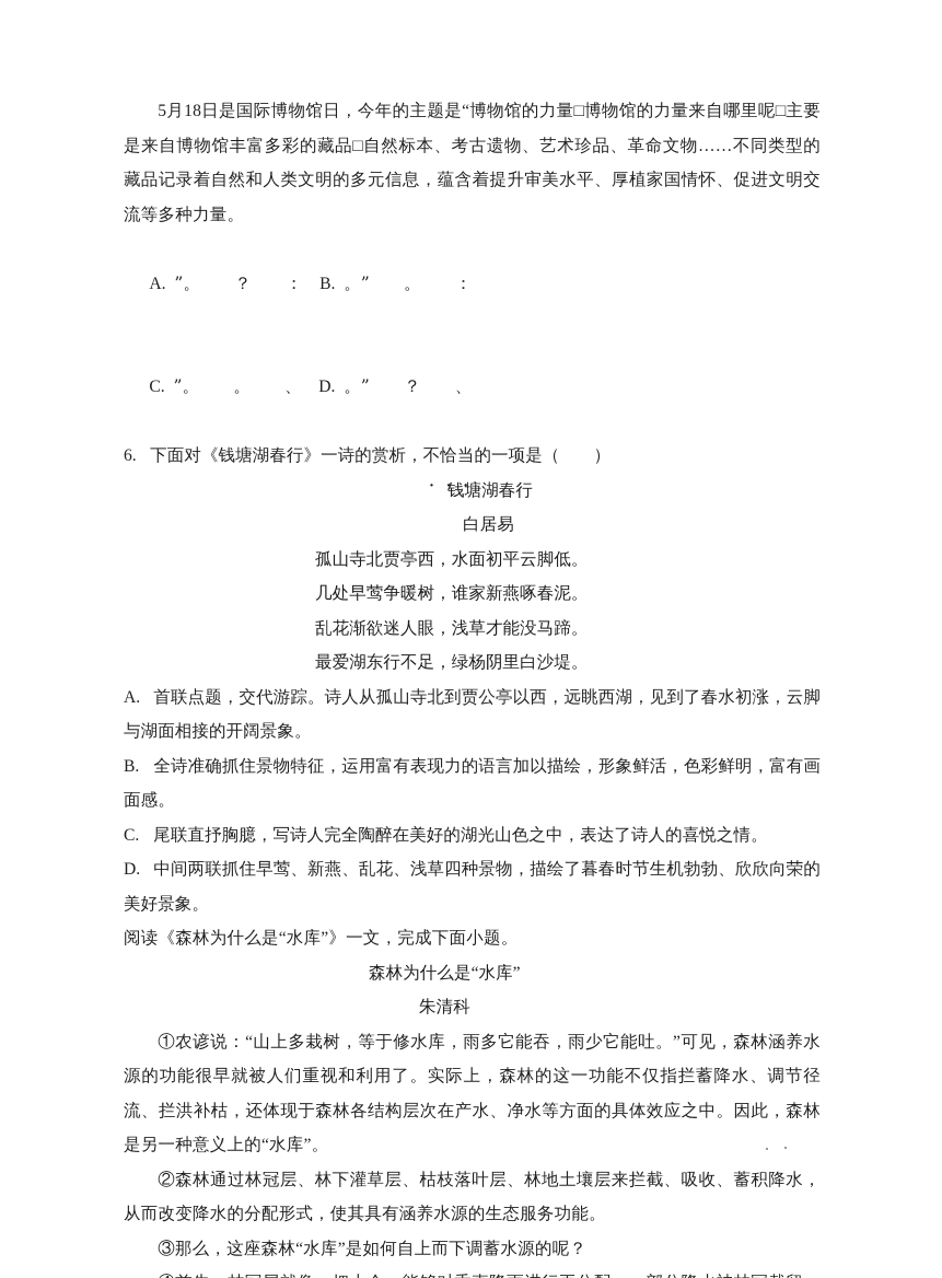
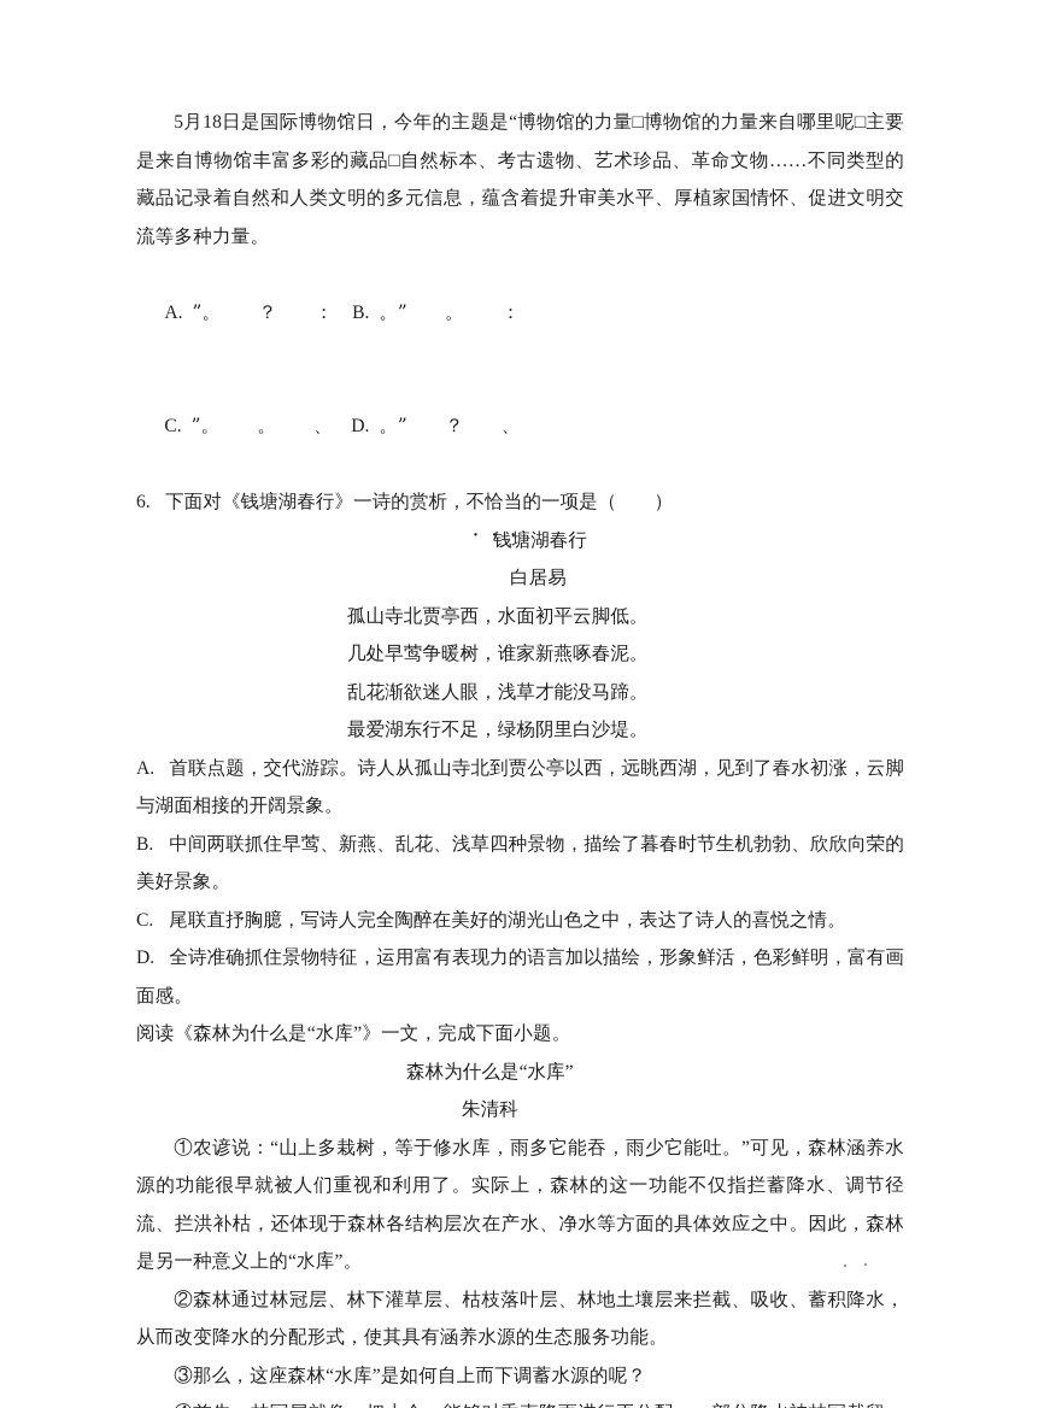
  5月18日是国际博物馆日，今年的主题是“博物馆的力量□博物馆的力量来自哪里呢□主要是来自博物馆丰富多彩的藏品□自然标本、考古遗物、艺术珍品、革命文物……不同类型的藏品记录着自然和人类文明的多元信息，蕴含着提升审美水平、厚植家国情怀、促进文明交流等多种力量。
  A. ”。 ？ ： B. 。” 。 ：
  C. ”。 。 、 D. 。” ？ 、
  6. 下面对《钱塘湖春行》一诗的赏析，不恰当的一项是（ ）
  钱塘湖春行
  白居易
  孤山寺北贾亭西，水面初平云脚低。
  几处早莺争暖树，谁家新燕啄春泥。
  乱花渐欲迷人眼，浅草才能没马蹄。
  最爱湖东行不足，绿杨阴里白沙堤。
  A. 首联点题，交代游踪。诗人从孤山寺北到贾公亭以西，远眺西湖，见到了春水初涨，云脚与湖面相接的开阔景象。
- B. 全诗准确抓住景物特征，运用富有表现力的语言加以描绘，形象鲜活，色彩鲜明，富有画面感。
+ B. 中间两联抓住早莺、新燕、乱花、浅草四种景物，描绘了暮春时节生机勃勃、欣欣向荣的美好景象。
  C. 尾联直抒胸臆，写诗人完全陶醉在美好的湖光山色之中，表达了诗人的喜悦之情。
- D. 中间两联抓住早莺、新燕、乱花、浅草四种景物，描绘了暮春时节生机勃勃、欣欣向荣的美好景象。
+ D. 全诗准确抓住景物特征，运用富有表现力的语言加以描绘，形象鲜活，色彩鲜明，富有画面感。
  阅读《森林为什么是“水库”》一文，完成下面小题。
  森林为什么是“水库”
  朱清科
  ①农谚说：“山上多栽树，等于修水库，雨多它能吞，雨少它能吐。”可见，森林涵养水源的功能很早就被人们重视和利用了。实际上，森林的这一功能不仅指拦蓄降水、调节径流、拦洪补枯，还体现于森林各结构层次在产水、净水等方面的具体效应之中。因此，森林是另一种意义上的“水库”。
  ②森林通过林冠层、林下灌草层、枯枝落叶层、林地土壤层来拦截、吸收、蓄积降水，从而改变降水的分配形式，使其具有涵养水源的生态服务功能。
  ③那么，这座森林“水库”是如何自上而下调蓄水源的呢？
